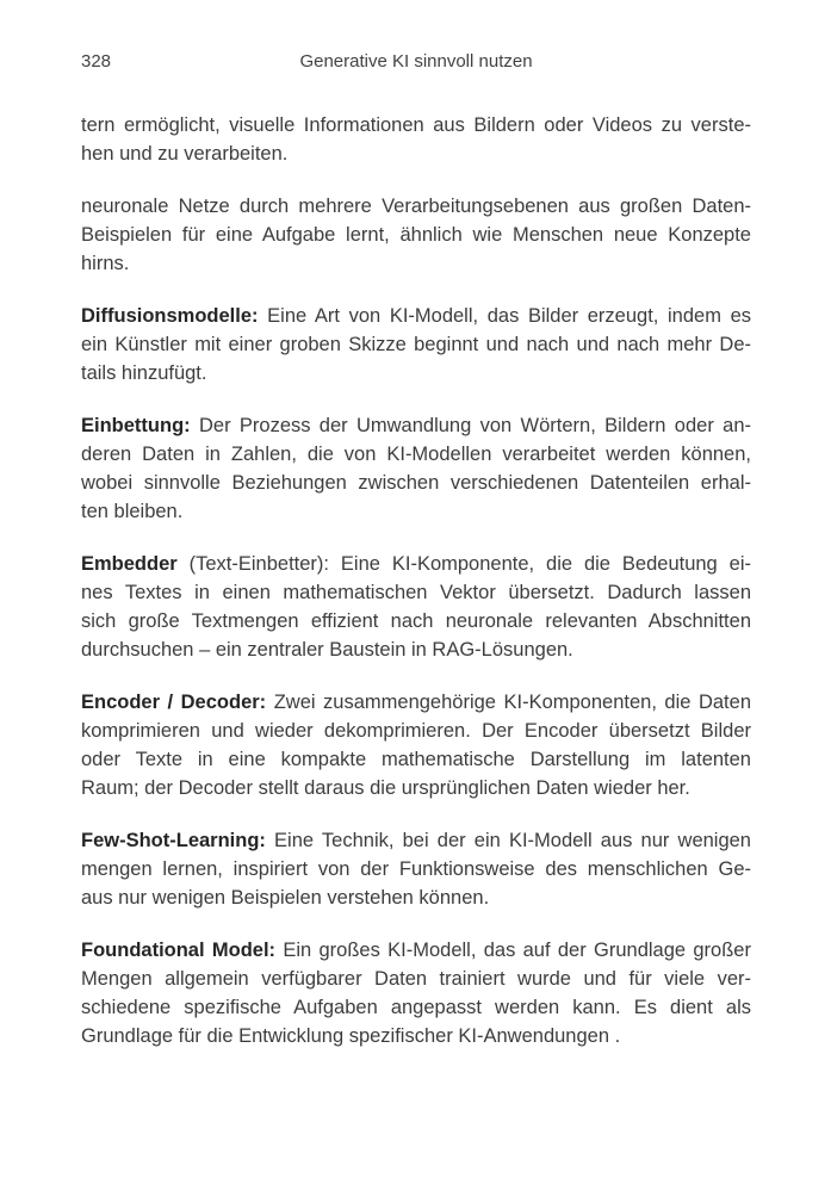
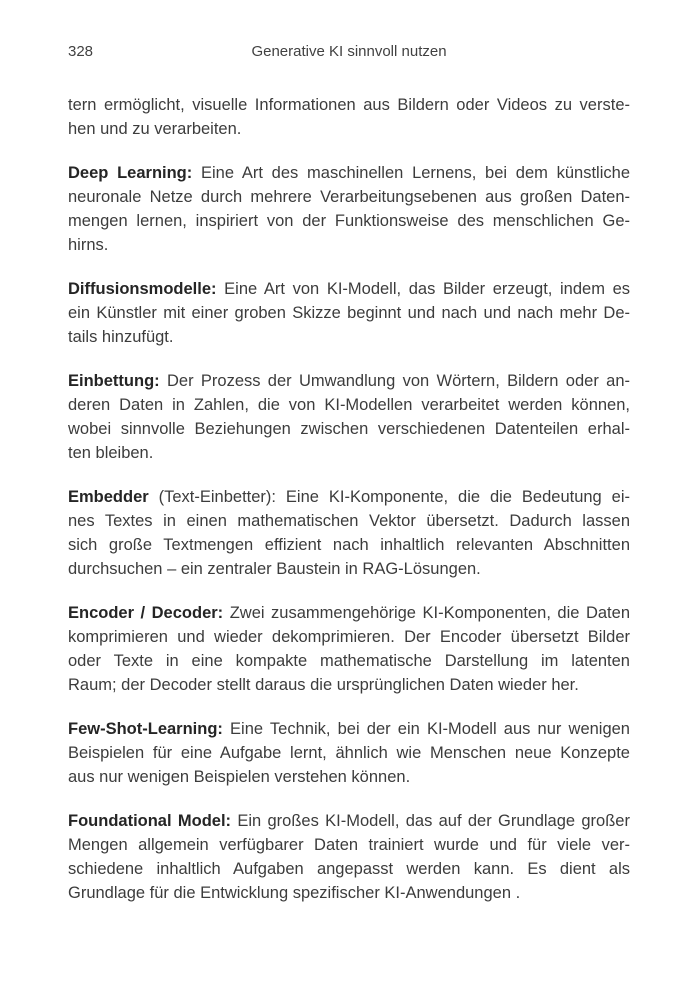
  328
  Generative KI sinnvoll nutzen
  tern ermöglicht, visuelle Informationen aus Bildern oder Videos zu verste-
  hen und zu verarbeiten.
+ Deep Learning: Eine Art des maschinellen Lernens, bei dem künstliche
  neuronale Netze durch mehrere Verarbeitungsebenen aus großen Daten-
- Beispielen für eine Aufgabe lernt, ähnlich wie Menschen neue Konzepte
+ mengen lernen, inspiriert von der Funktionsweise des menschlichen Ge-
  hirns.
  Diffusionsmodelle: Eine Art von KI-Modell, das Bilder erzeugt, indem es
  ein Künstler mit einer groben Skizze beginnt und nach und nach mehr De-
  tails hinzufügt.
  Einbettung: Der Prozess der Umwandlung von Wörtern, Bildern oder an-
  deren Daten in Zahlen, die von KI-Modellen verarbeitet werden können,
  wobei sinnvolle Beziehungen zwischen verschiedenen Datenteilen erhal-
  ten bleiben.
  Embedder (Text-Einbetter): Eine KI-Komponente, die die Bedeutung ei-
  nes Textes in einen mathematischen Vektor übersetzt. Dadurch lassen
- sich große Textmengen effizient nach neuronale relevanten Abschnitten
+ sich große Textmengen effizient nach inhaltlich relevanten Abschnitten
  durchsuchen – ein zentraler Baustein in RAG-Lösungen.
  Encoder / Decoder: Zwei zusammengehörige KI-Komponenten, die Daten
  komprimieren und wieder dekomprimieren. Der Encoder übersetzt Bilder
  oder Texte in eine kompakte mathematische Darstellung im latenten
  Raum; der Decoder stellt daraus die ursprünglichen Daten wieder her.
  Few-Shot-Learning: Eine Technik, bei der ein KI-Modell aus nur wenigen
- mengen lernen, inspiriert von der Funktionsweise des menschlichen Ge-
+ Beispielen für eine Aufgabe lernt, ähnlich wie Menschen neue Konzepte
  aus nur wenigen Beispielen verstehen können.
  Foundational Model: Ein großes KI-Modell, das auf der Grundlage großer
  Mengen allgemein verfügbarer Daten trainiert wurde und für viele ver-
- schiedene spezifische Aufgaben angepasst werden kann. Es dient als
+ schiedene inhaltlich Aufgaben angepasst werden kann. Es dient als
  Grundlage für die Entwicklung spezifischer KI-Anwendungen .
